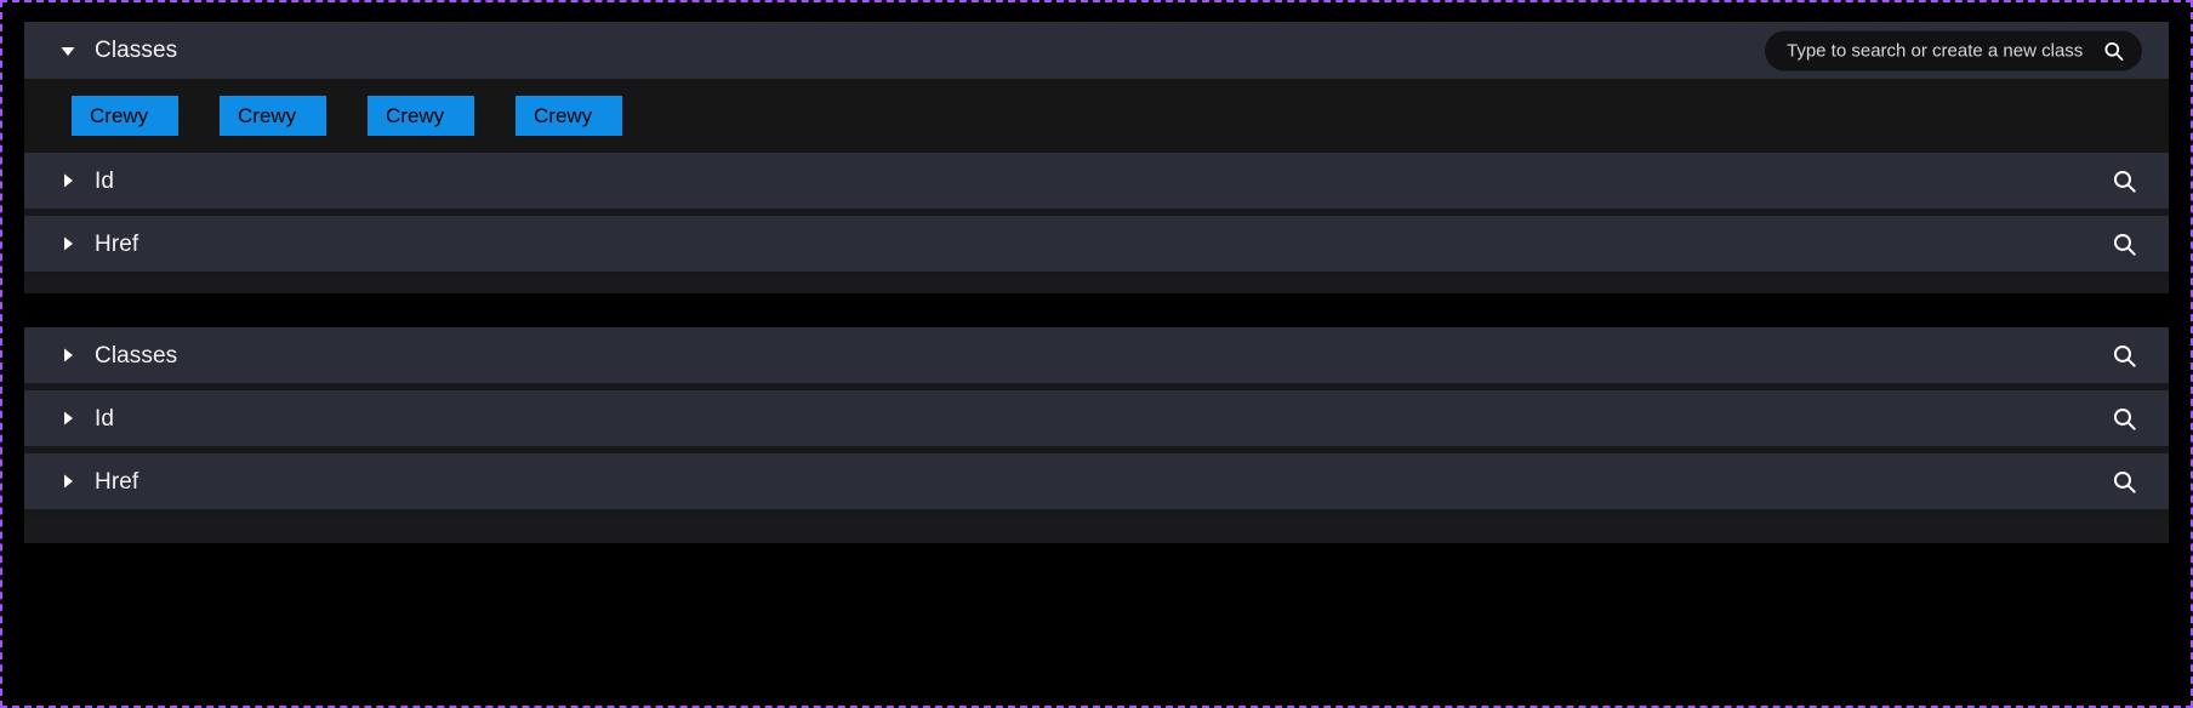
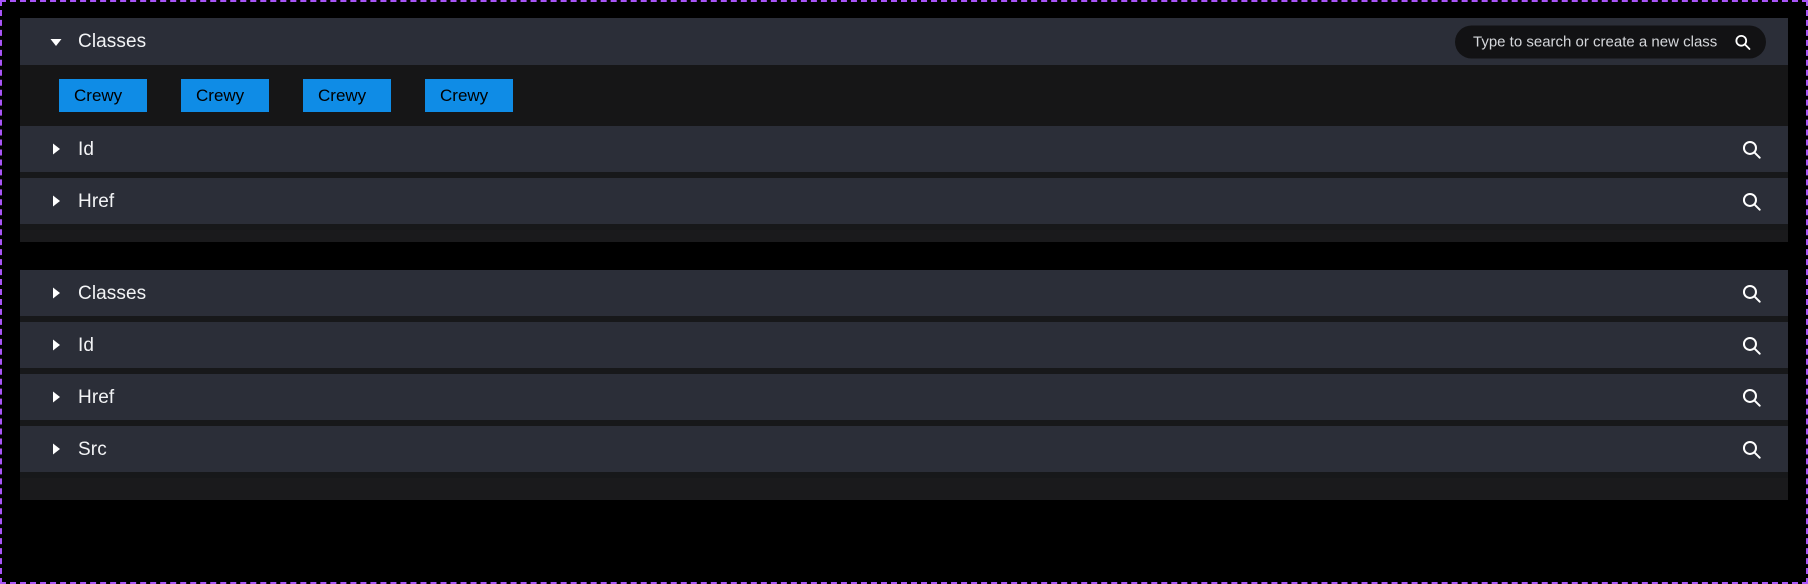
  Classes
  Type to search or create a new class
  Crewy
  Crewy
  Crewy
  Crewy
  Id
  Href
  Classes
  Id
  Href
+ Src
